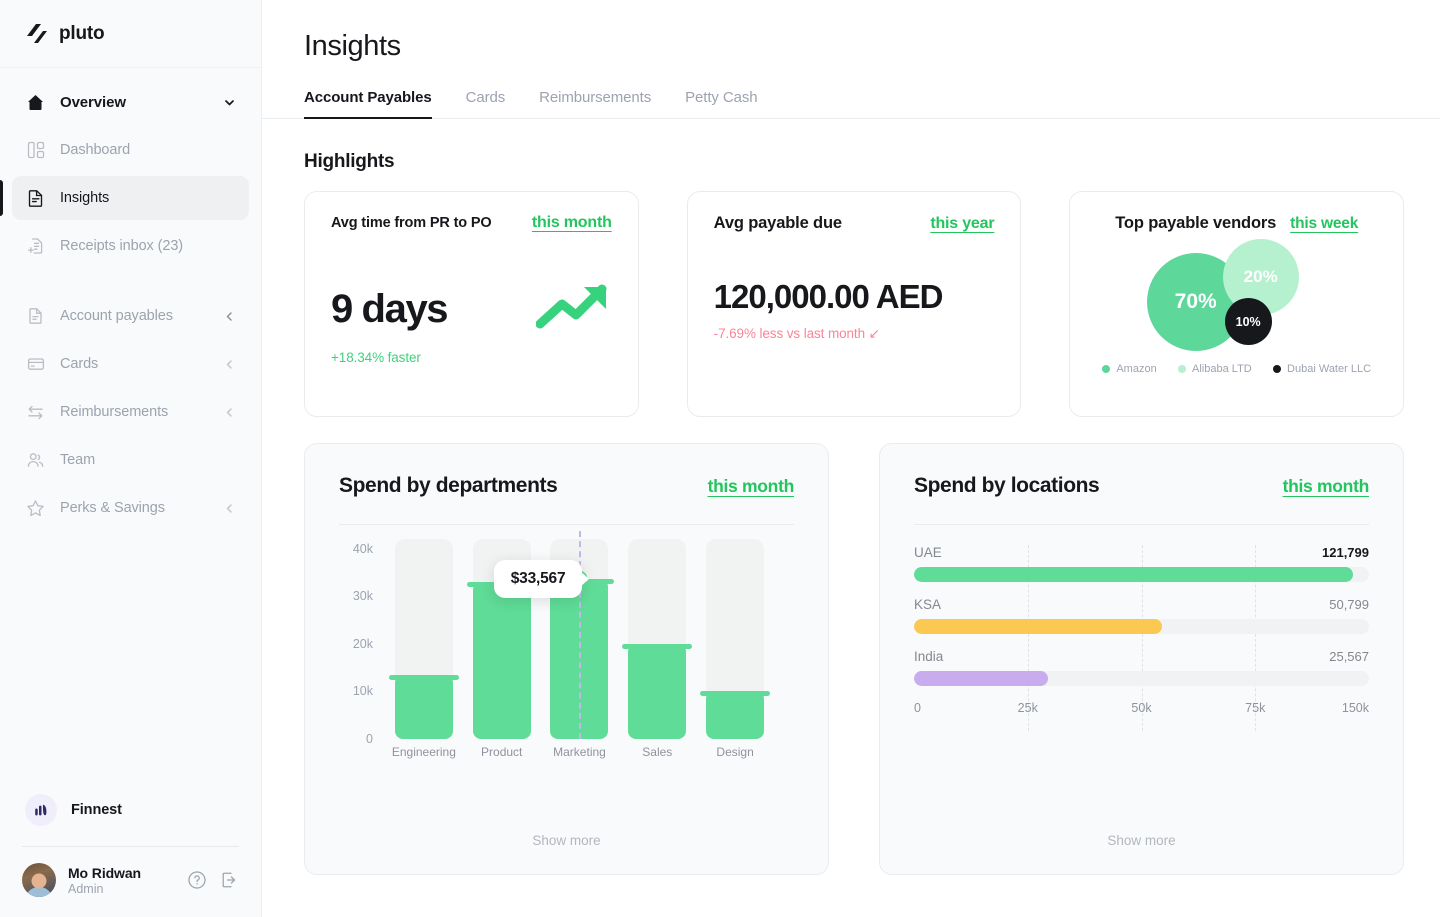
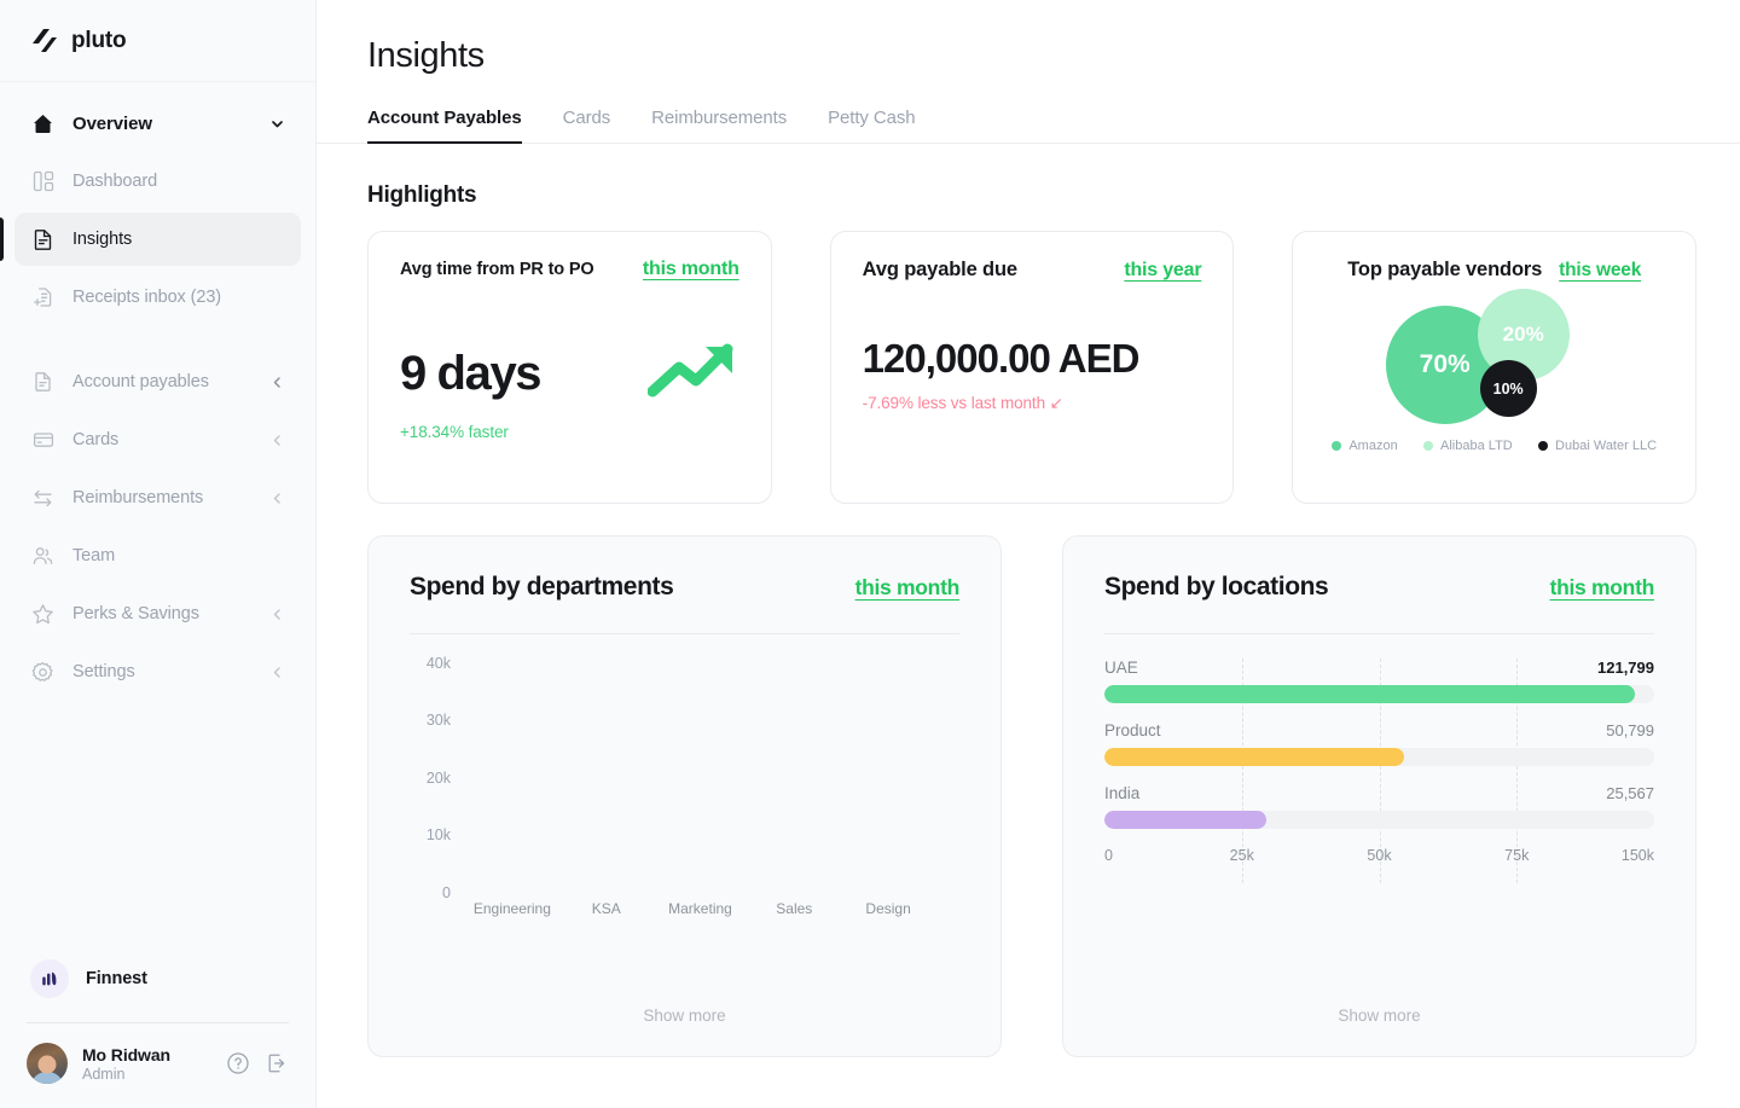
  pluto
  Overview
  Dashboard
  Insights
  Receipts inbox (23)
  Account payables
  Cards
  Reimbursements
  Team
  Perks & Savings
+ Settings
  Finnest
  Mo Ridwan
  Admin
  Insights
  Account Payables
  Cards
  Reimbursements
  Petty Cash
  Highlights
  Avg time from PR to PO
  this month
  9 days
  +18.34% faster
  Avg payable due
  this year
  120,000.00 AED
  -7.69% less vs last month ↙
  Top payable vendors
  this week
  70%
  20%
  10%
  Amazon
  Alibaba LTD
  Dubai Water LLC
  Spend by departments
  this month
  40k
  30k
  20k
  10k
  0
- $33,567
  Engineering
- Product
+ KSA
  Marketing
  Sales
  Design
  Show more
  Spend by locations
  this month
  UAE
  121,799
- KSA
+ Product
  50,799
  India
  25,567
  0
  25k
  50k
  75k
  150k
  Show more
